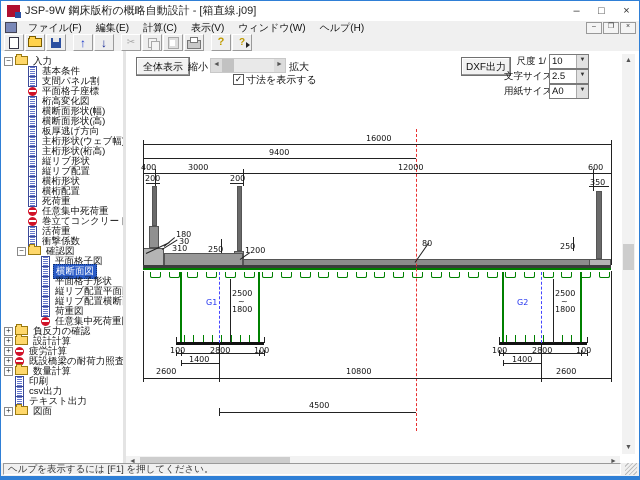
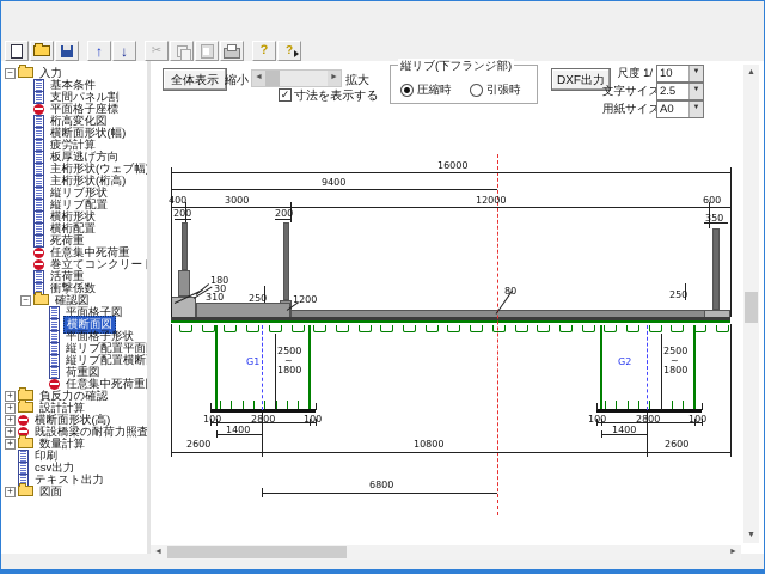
- JSP-9W 鋼床版桁の概略自動設計 - [箱直線.j09]
- –
- □
- ×
- ファイル(F)
- 編集(E)
- 計算(C)
- 表示(V)
- ウィンドウ(W)
- ヘルプ(H)
  ↑
  ↓
  ✂
  ?
  ?
  −
  入力
  基本条件
  支間パネル割
  平面格子座標
  桁高変化図
  横断面形状(幅)
- 横断面形状(高)
+ 疲労計算
  板厚逃げ方向
  主桁形状(ウェブ幅
  主桁形状(桁高)
  縦リブ形状
  縦リブ配置
  横桁形状
  横桁配置
  死荷重
  任意集中死荷重
  巻立てコンクリー
  活荷重
  衝撃係数
  −
  確認図
  平面格子図
  横断面図
  平面格子形状
  縦リブ配置平面
  縦リブ配置横断
  荷重図
  任意集中死荷重
  +
  負反力の確認
  +
  設計計算
  +
- 疲労計算
+ 横断面形状(高)
  +
  既設橋梁の耐荷力照査
  +
  数量計算
  印刷
  csv出力
  テキスト出力
  +
  図面
  全体表示
  縮小
  拡大
  ✓
  寸法を表示する
+ 縦リブ(下フランジ部)
+ 圧縮時
+ 引張時
  DXF出力
  尺度 1/
  10
  文字サイズ
  2.5
  用紙サイ
  A0
  16000
  9400
  400
  3000
  12000
  600
  200
  200
  350
  180
  30
  310
  250
  1200
  80
  250
  G1
  2500
  ~
  1800
  G2
  2500
  ~
  1800
  100
  2800
  100
  1400
  100
  2800
  100
  1400
  2600
  10800
  2600
- 4500
+ 6800
- ヘルプを表示するには [F1] を押してください。
